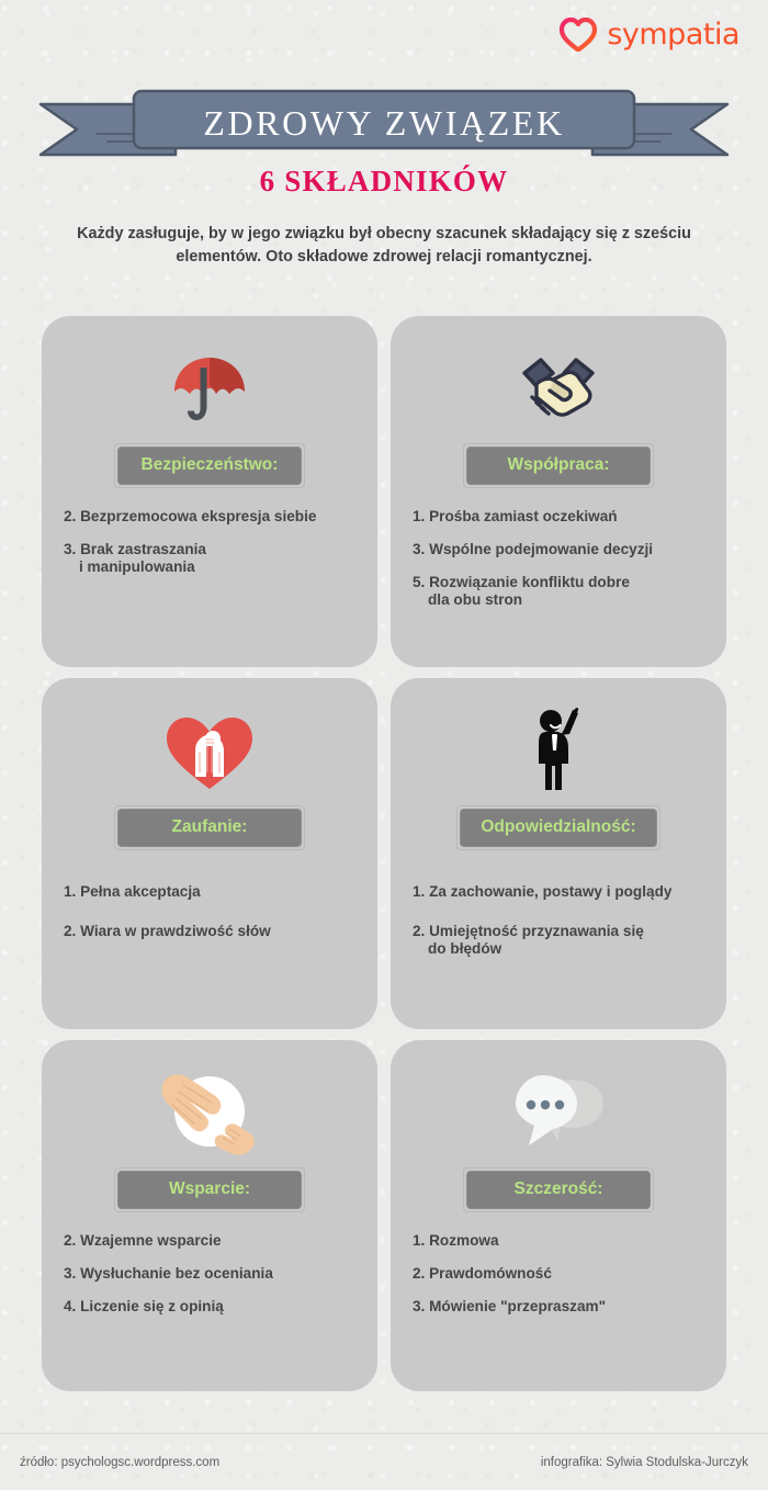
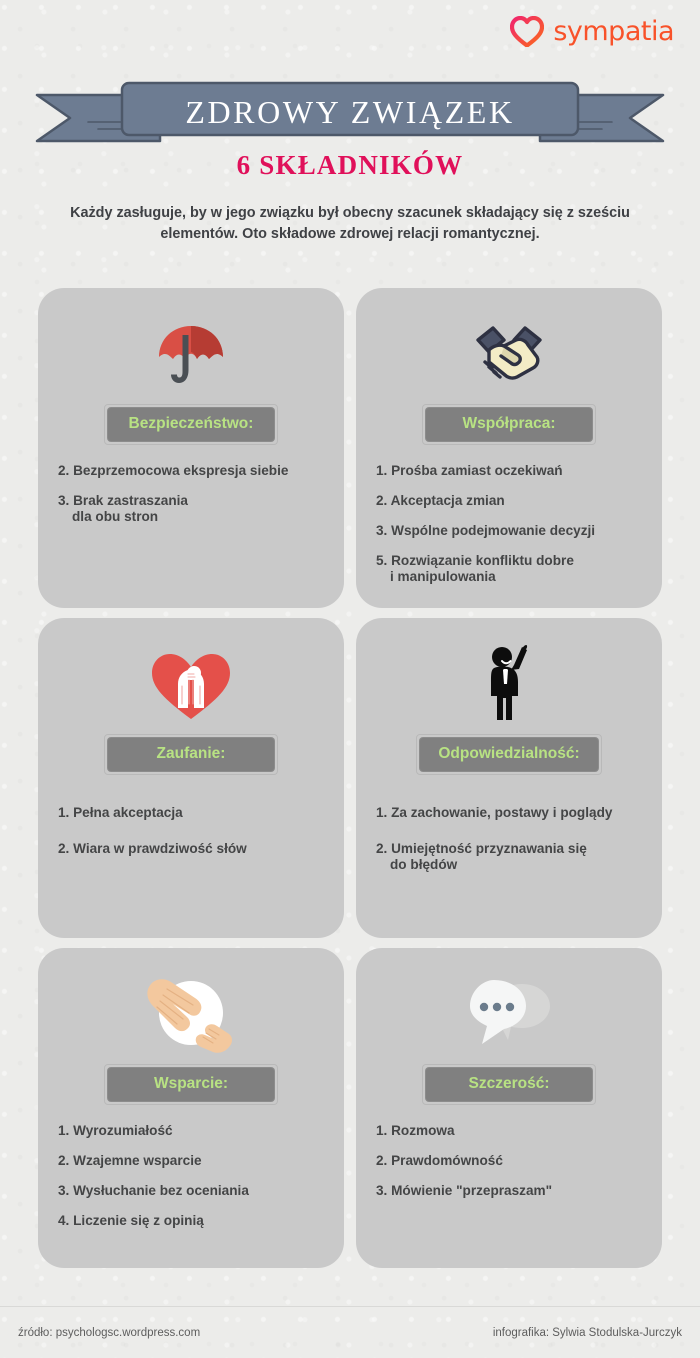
  sympatia
  ZDROWY ZWIĄZEK
  6 SKŁADNIKÓW
  Każdy zasługuje, by w jego związku był obecny szacunek składający się z sześciu elementów. Oto składowe zdrowej relacji romantycznej.
  Bezpieczeństwo:
  2. Bezprzemocowa ekspresja siebie
  3. Brak zastraszania
- i manipulowania
+ dla obu stron
  Współpraca:
  1. Prośba zamiast oczekiwań
+ 2. Akceptacja zmian
  3. Wspólne podejmowanie decyzji
  5. Rozwiązanie konfliktu dobre
- dla obu stron
+ i manipulowania
  Zaufanie:
  1. Pełna akceptacja
  2. Wiara w prawdziwość słów
  Odpowiedzialność:
  1. Za zachowanie, postawy i poglądy
  2. Umiejętność przyznawania się
  do błędów
  Wsparcie:
+ 1. Wyrozumiałość
  2. Wzajemne wsparcie
  3. Wysłuchanie bez oceniania
  4. Liczenie się z opinią
  Szczerość:
  1. Rozmowa
  2. Prawdomówność
  3. Mówienie "przepraszam"
  źródło: psychologsc.wordpress.com
  infografika: Sylwia Stodulska-Jurczyk
